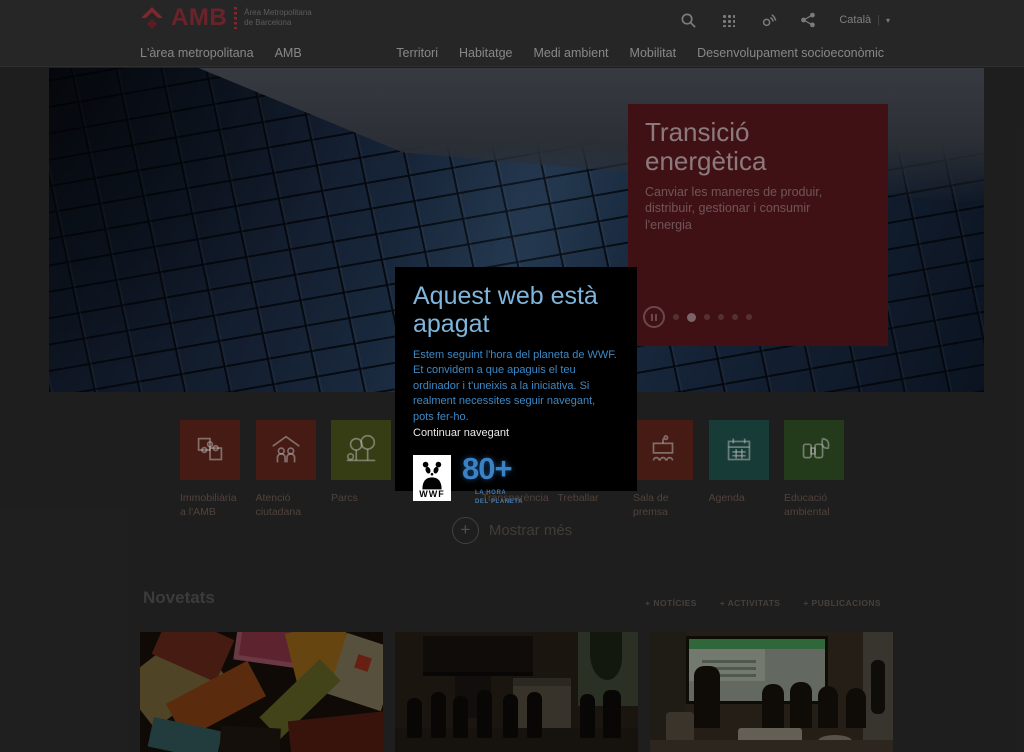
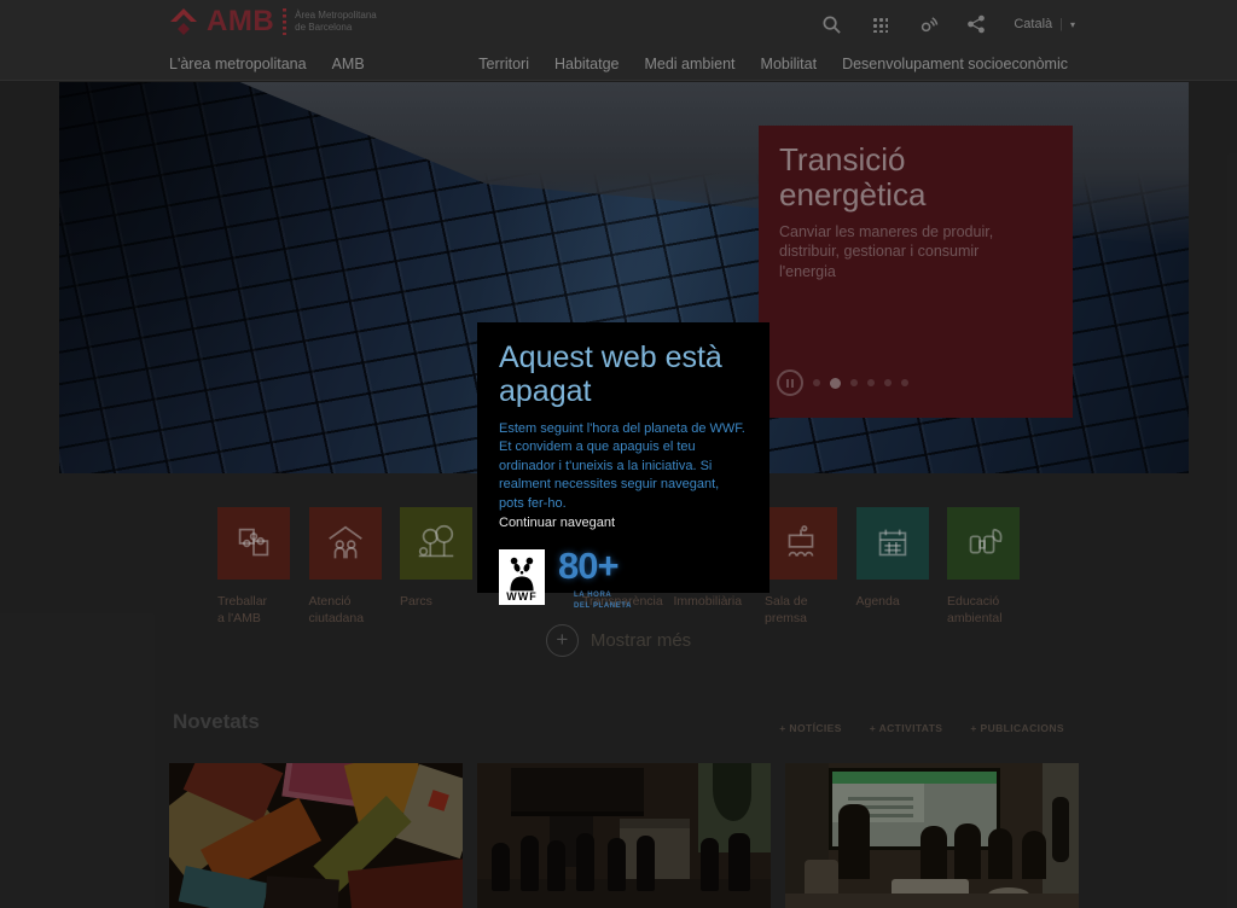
  AMB
  Àrea Metropolitana
  de Barcelona
  Català
  |
  ▾
  L'àrea metropolitana
  AMB
  Territori
  Habitatge
  Medi ambient
  Mobilitat
  Desenvolupament socioeconòmic
  Transició energètica
  Canviar les maneres de produir, distribuir, gestionar i consumir l'energia
- Immobiliària
+ Treballar
  a l'AMB
  Atenció
  ciutadana
  Parcs
  Transparènci
- Treballar
+ Immobiliària
  Sala de premsa
  Agenda
  Educació
  ambiental
  +
  Mostrar més
  Novetats
  + NOTÍCIES
  + ACTIVITATS
  + PUBLICACIONS
  Aquest web està apagat
  Estem seguint l'hora del planeta de WWF. Et convidem a que apaguis el teu ordinador i t'uneixis a la iniciativa. Si realment necessites seguir navegant, pots fer-ho.
  Continuar navegant
  WWF
  80+
